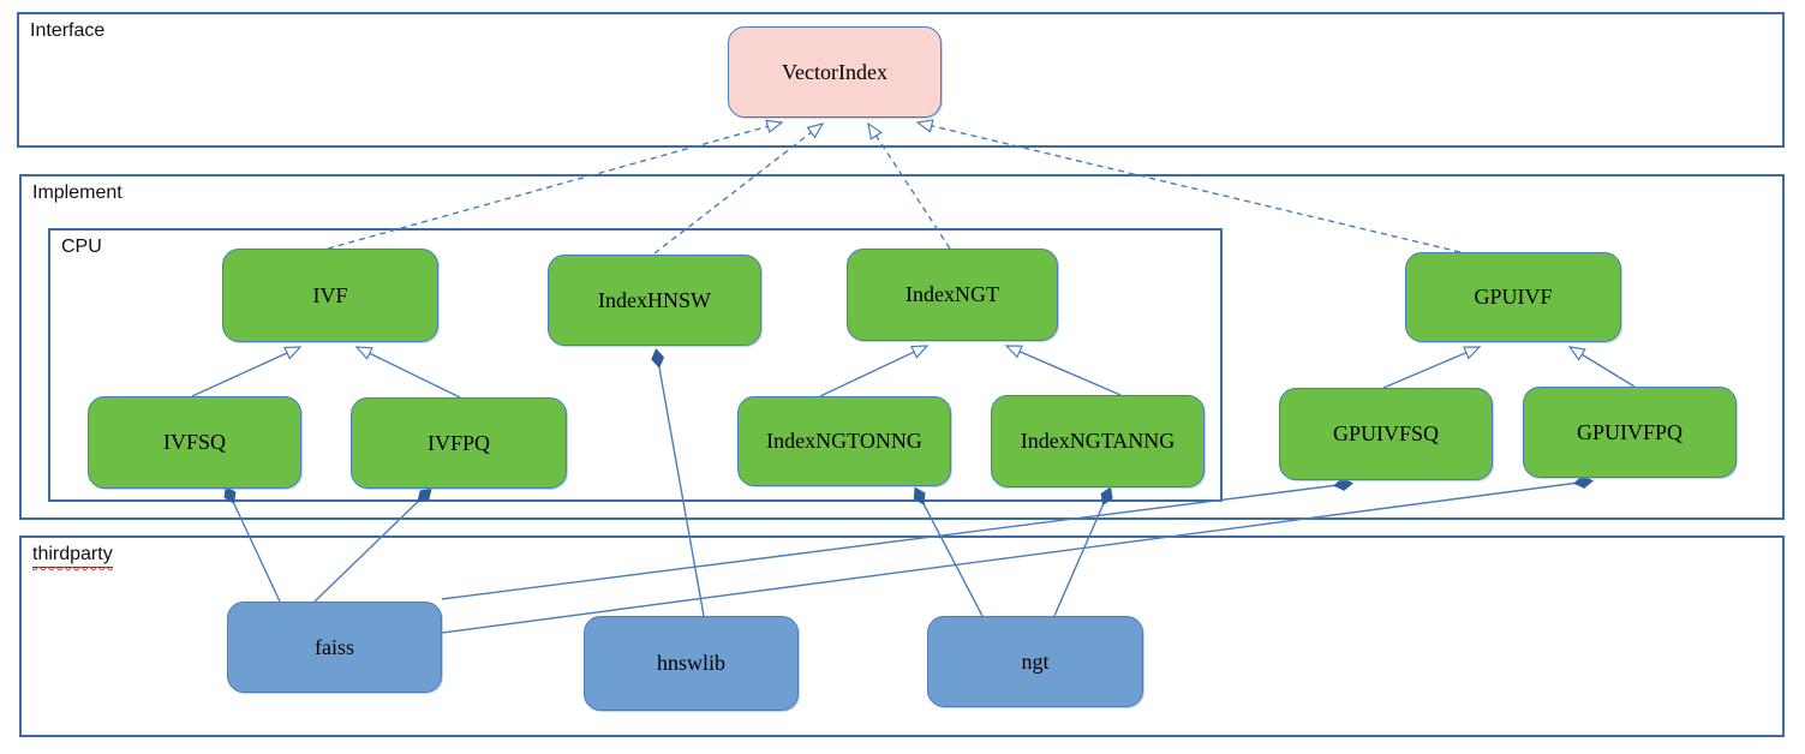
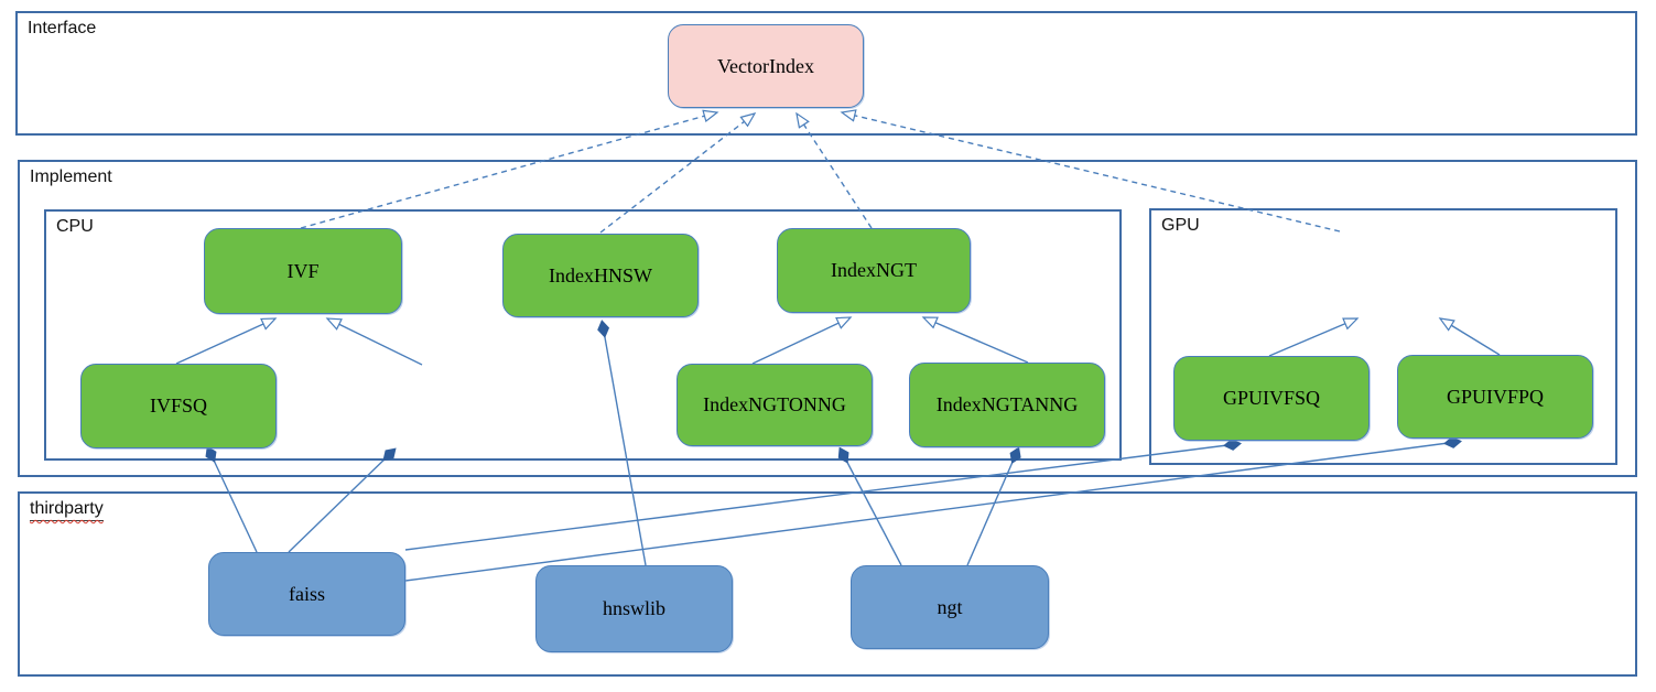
  Interface
  Implement
  CPU
+ GPU
  thirdparty
  VectorIndex
  IVF
  IndexHNSW
  IndexNGT
  IVFSQ
- IVFPQ
  IndexNGTONNG
  IndexNGTANNG
- GPUIVF
  GPUIVFSQ
  GPUIVFPQ
  faiss
  hnswlib
  ngt
